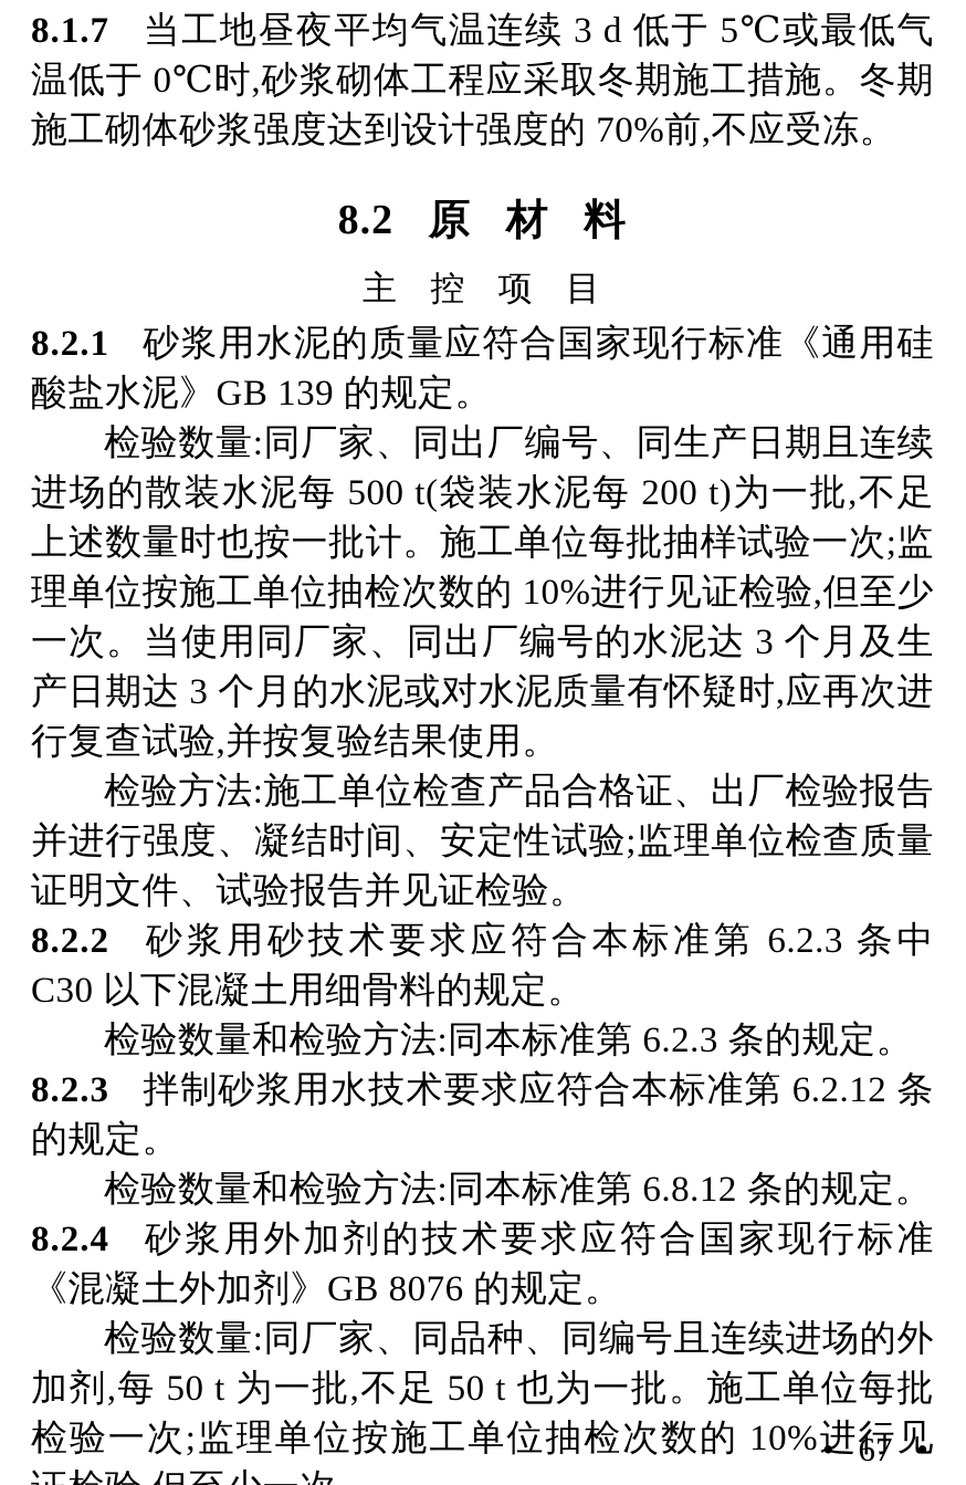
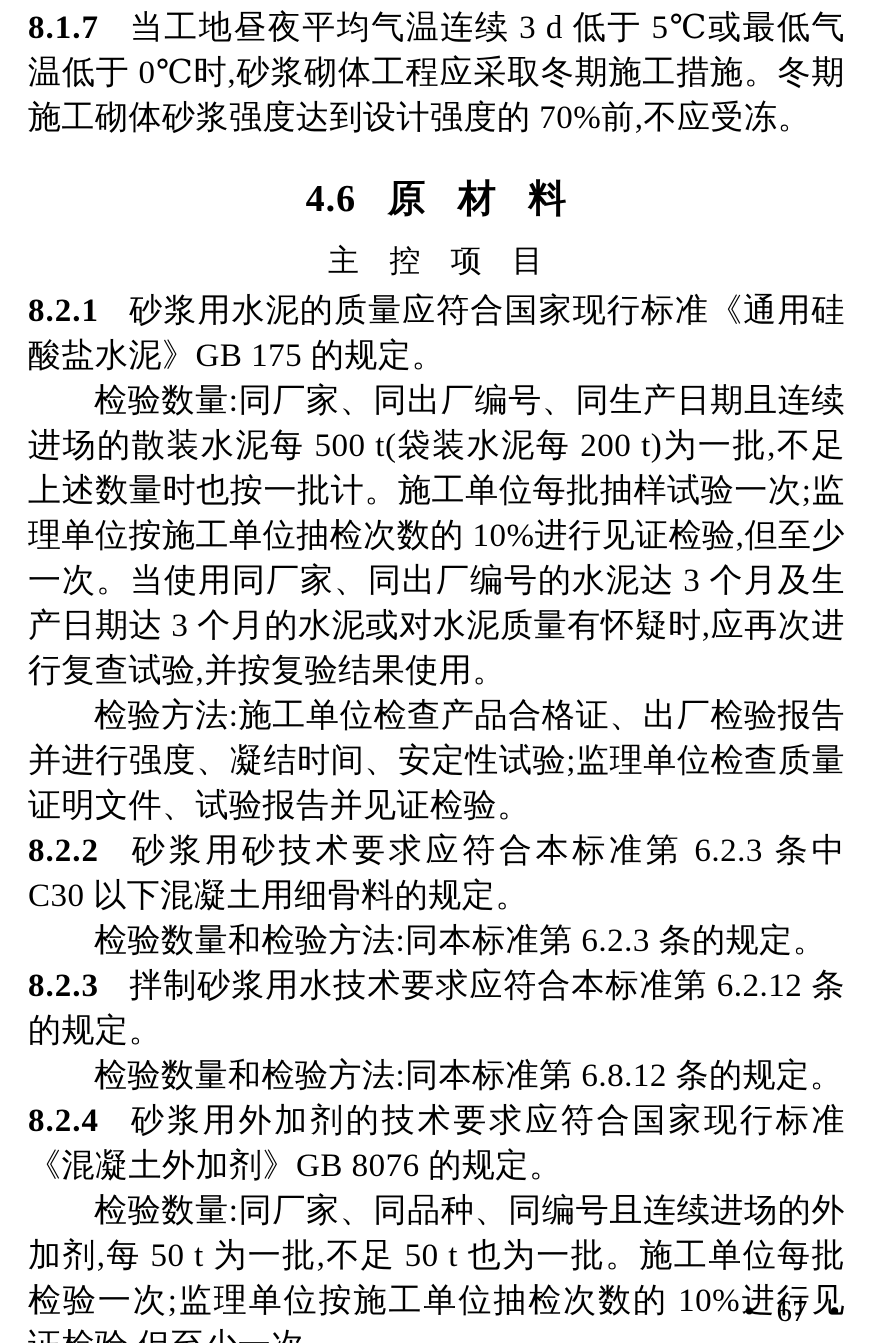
  8.1.7 当工地昼夜平均气温连续 3 d 低于 5℃或最低气温低于 0℃时,砂浆砌体工程应采取冬期施工措施。冬期施工砌体砂浆强度达到设计强度的 70%前,不应受冻。
- 8.2 原 材 料
+ 4.6 原 材 料
  主 控 项 目
- 8.2.1 砂浆用水泥的质量应符合国家现行标准《通用硅酸盐水泥》GB 139 的规定。
+ 8.2.1 砂浆用水泥的质量应符合国家现行标准《通用硅酸盐水泥》GB 175 的规定。
  检验数量:同厂家、同出厂编号、同生产日期且连续进场的散装水泥每 500 t(袋装水泥每 200 t)为一批,不足上述数量时也按一批计。施工单位每批抽样试验一次;监理单位按施工单位抽检次数的 10%进行见证检验,但至少一次。当使用同厂家、同出厂编号的水泥达 3 个月及生产日期达 3 个月的水泥或对水泥质量有怀疑时,应再次进行复查试验,并按复验结果使用。
  检验方法:施工单位检查产品合格证、出厂检验报告并进行强度、凝结时间、安定性试验;监理单位检查质量证明文件、试验报告并见证检验。
  8.2.2 砂浆用砂技术要求应符合本标准第 6.2.3 条中 C30 以下混凝土用细骨料的规定。
  检验数量和检验方法:同本标准第 6.2.3 条的规定。
  8.2.3 拌制砂浆用水技术要求应符合本标准第 6.2.12 条的规定。
  检验数量和检验方法:同本标准第 6.8.12 条的规定。
  8.2.4 砂浆用外加剂的技术要求应符合国家现行标准《混凝土外加剂》GB 8076 的规定。
  检验数量:同厂家、同品种、同编号且连续进场的外加剂,每 50 t 为一批,不足 50 t 也为一批。施工单位每批检验一次;监理单位按施工单位抽检次数的 10%进行见
  • 67 •
